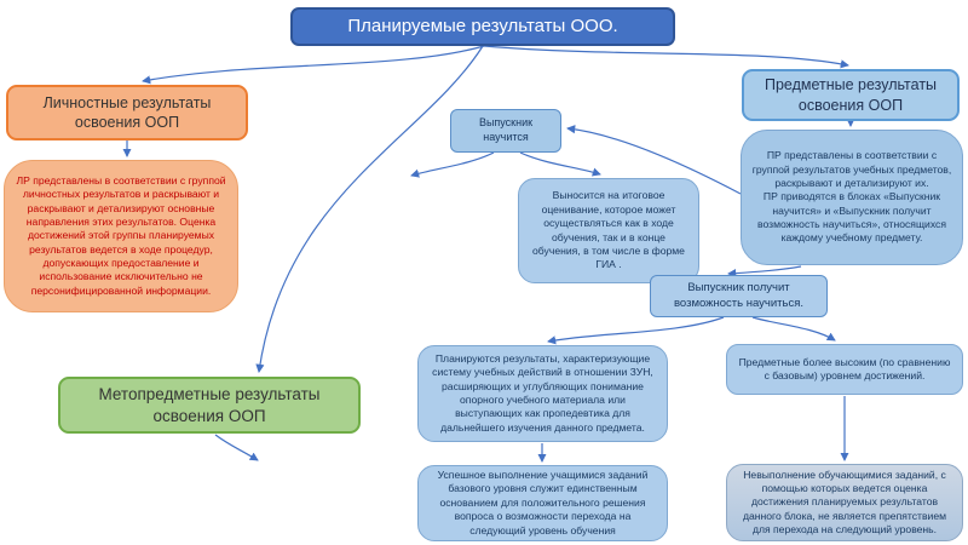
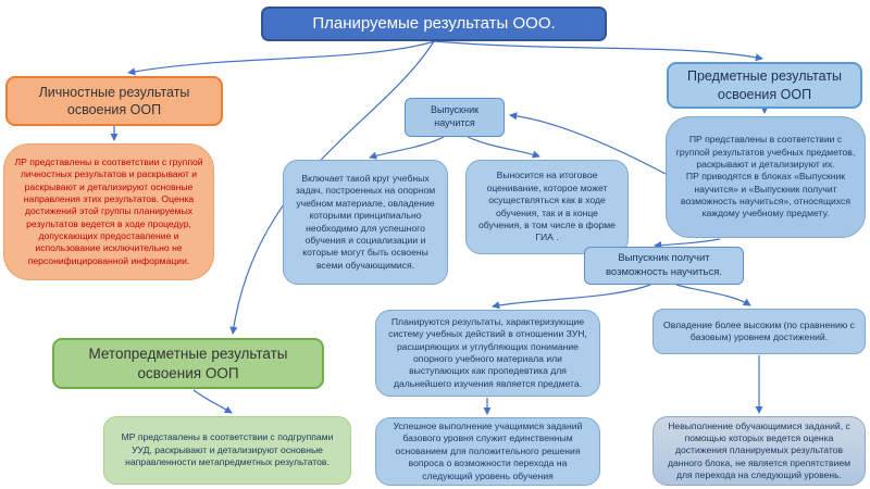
  Планируемые результаты ООО.
  Личностные результаты освоения ООП
  ЛР представлены в соответствии с группой личностных результатов и раскрывают и раскрывают и детализируют основные направления этих результатов. Оценка достижений этой группы планируемых результатов ведется в ходе процедур, допускающих предоставление и использование исключительно не персонифицированной информации.
  Предметные результаты освоения ООП
  ПР представлены в соответствии с группой результатов учебных предметов, раскрывают и детализируют их.
  ПР приводятся в блоках «Выпускник научится» и «Выпускник получит возможность научиться», относящихся каждому учебному предмету.
  Выпускник научится
+ Включает такой круг учебных задач, построенных на опорном учебном материале, овладение которыми принципиально необходимо для успешного обучения и социализации и которые могут быть освоены всеми обучающимися.
  Выносится на итоговое оценивание, которое может осуществляться как в ходе обучения, так и в конце обучения, в том числе в форме ГИА .
  Выпускник получит возможность научиться.
- Планируются результаты, характеризующие систему учебных действий в отношении ЗУН, расширяющих и углубляющих понимание опорного учебного материала или выступающих как пропедевтика для дальнейшего изучения данного предмета.
+ Планируются результаты, характеризующие систему учебных действий в отношении ЗУН, расширяющих и углубляющих понимание опорного учебного материала или выступающих как пропедевтика для дальнейшего изучения является предмета.
- Предметные более высоким (по сравнению с базовым) уровнем достижений.
+ Овладение более высоким (по сравнению с базовым) уровнем достижений.
  Успешное выполнение учащимися заданий базового уровня служит единственным основанием для положительного решения вопроса о возможности перехода на следующий уровень обучения
  Невыполнение обучающимися заданий, с помощью которых ведется оценка достижения планируемых результатов данного блока, не является препятствием для перехода на следующий уровень.
  Метопредметные результаты освоения ООП
+ МР представлены в соответствии с подгруппами УУД, раскрывают и детализируют основные направленности метапредметных результатов.
